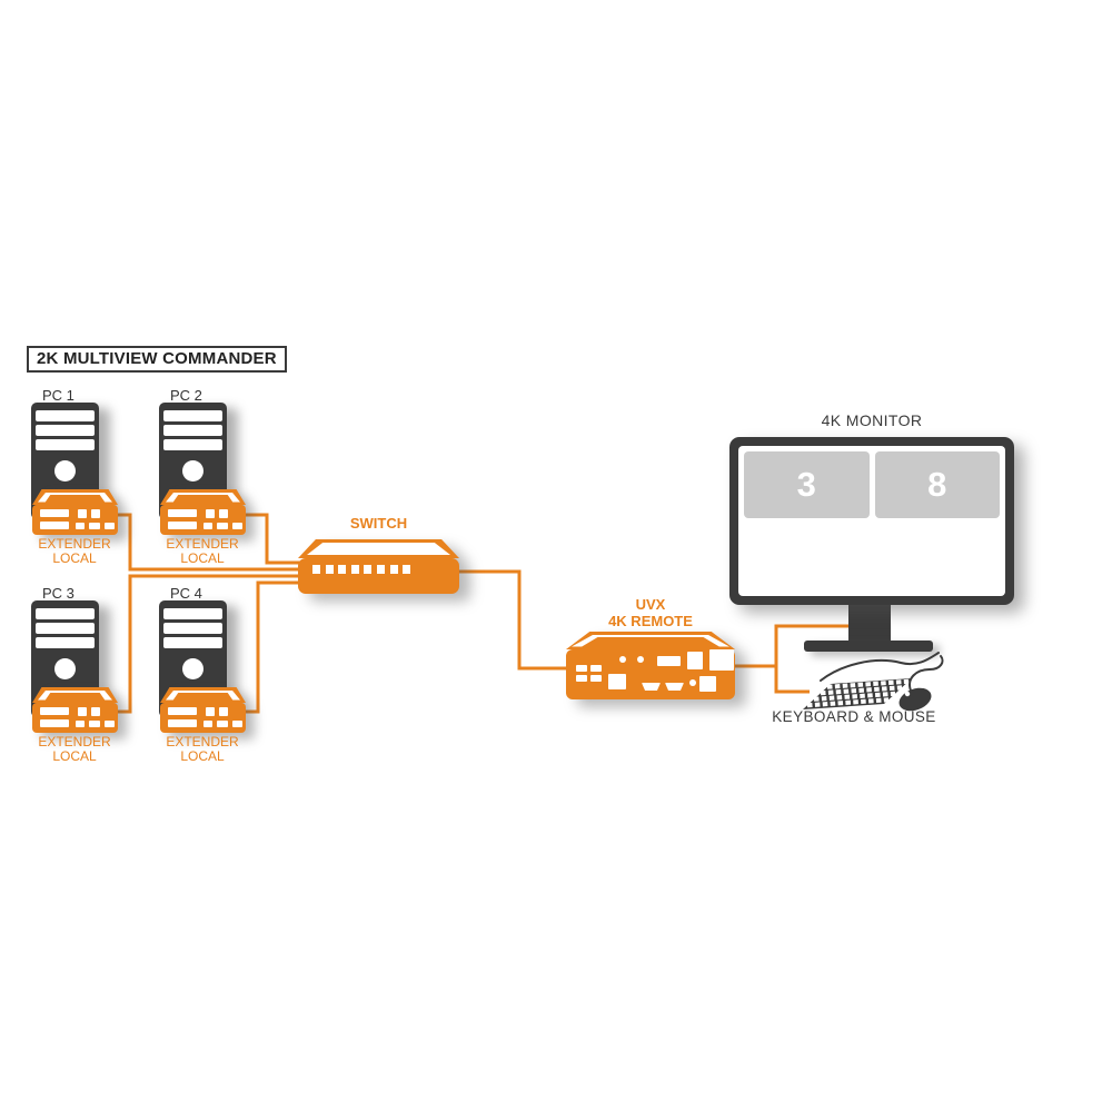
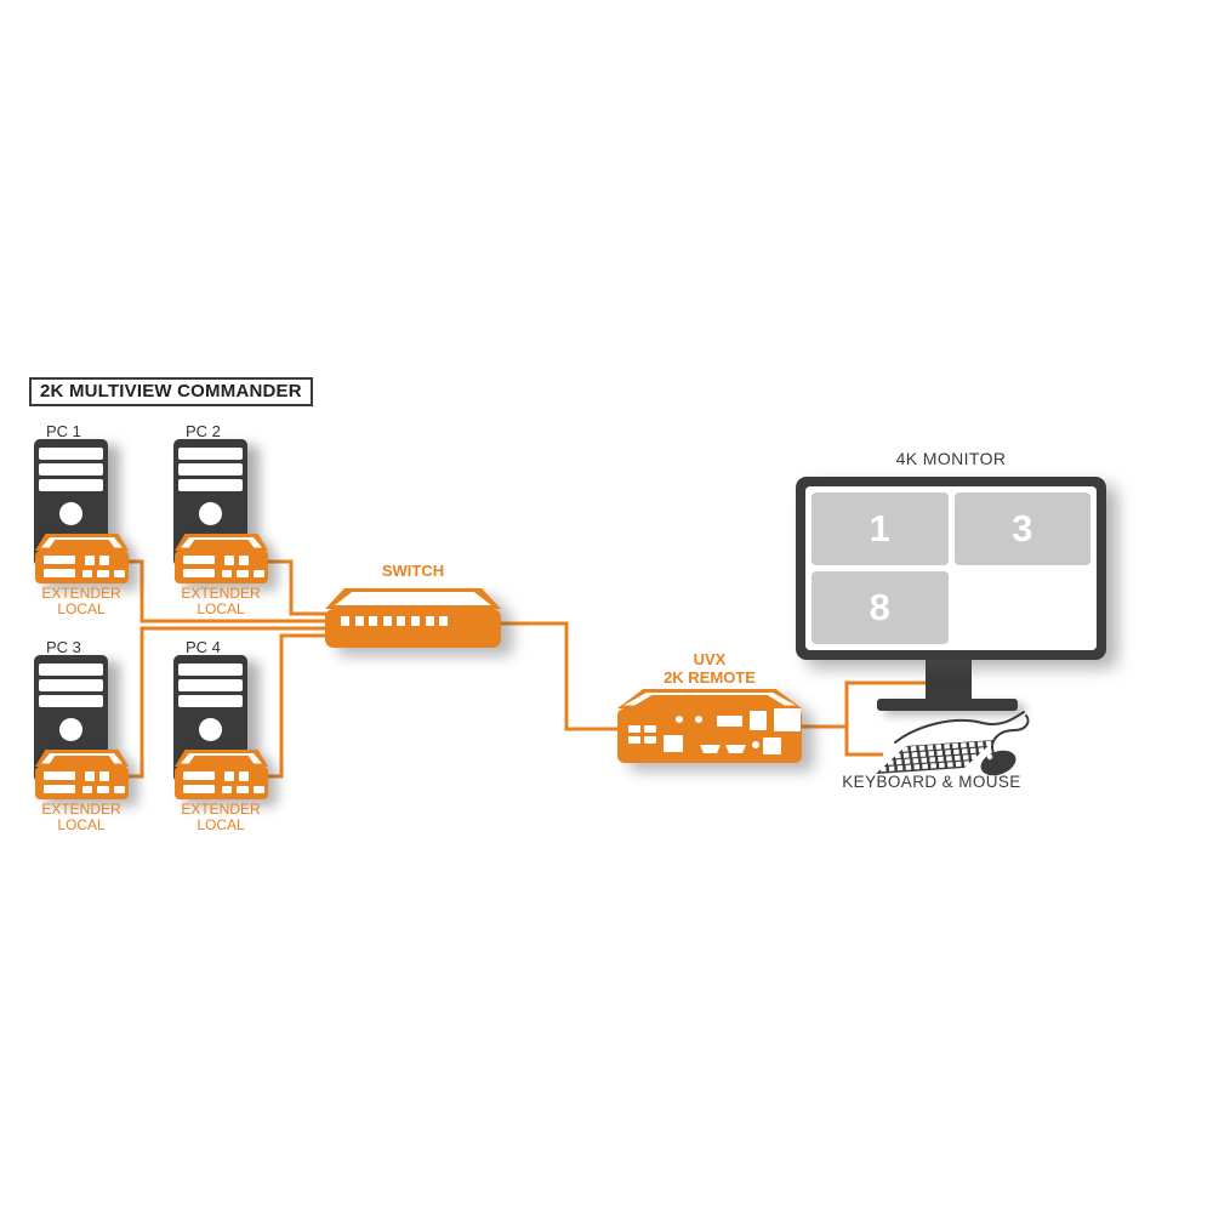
  2K MULTIVIEW COMMANDER
  PC 1
  EXTENDER
  LOCAL
  PC 2
  EXTENDER
  LOCAL
  PC 3
  EXTENDER
  LOCAL
  PC 4
  EXTENDER
  LOCAL
  SWITCH
  UVX
- 4K REMOTE
+ 2K REMOTE
  4K MONITOR
+ 1
  3
  8
  KEYBOARD & MOUSE
